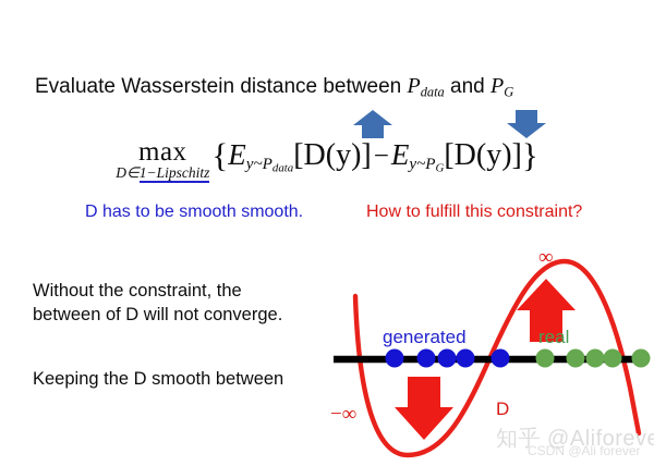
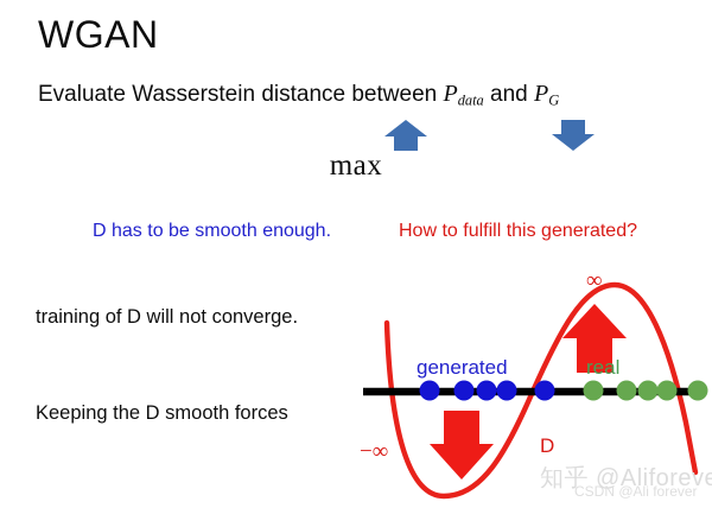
+ WGAN
  Evaluate Wasserstein distance between Pdata and PG
  max
- D∈1−Lipschitz
- {Ey~Pdata[D(y)]−Ey~PG[D(y)]}
- D has to be smooth smooth.
+ D has to be smooth enough.
- How to fulfill this constraint?
+ How to fulfill this generated?
- Without the constraint, the
- between of D will not converge.
+ training of D will not converge.
- Keeping the D smooth between
+ Keeping the D smooth forces
  generated
  real
  ∞
  −∞
  D
  知乎 @Aliforeve
  CSDN @Ali forever
